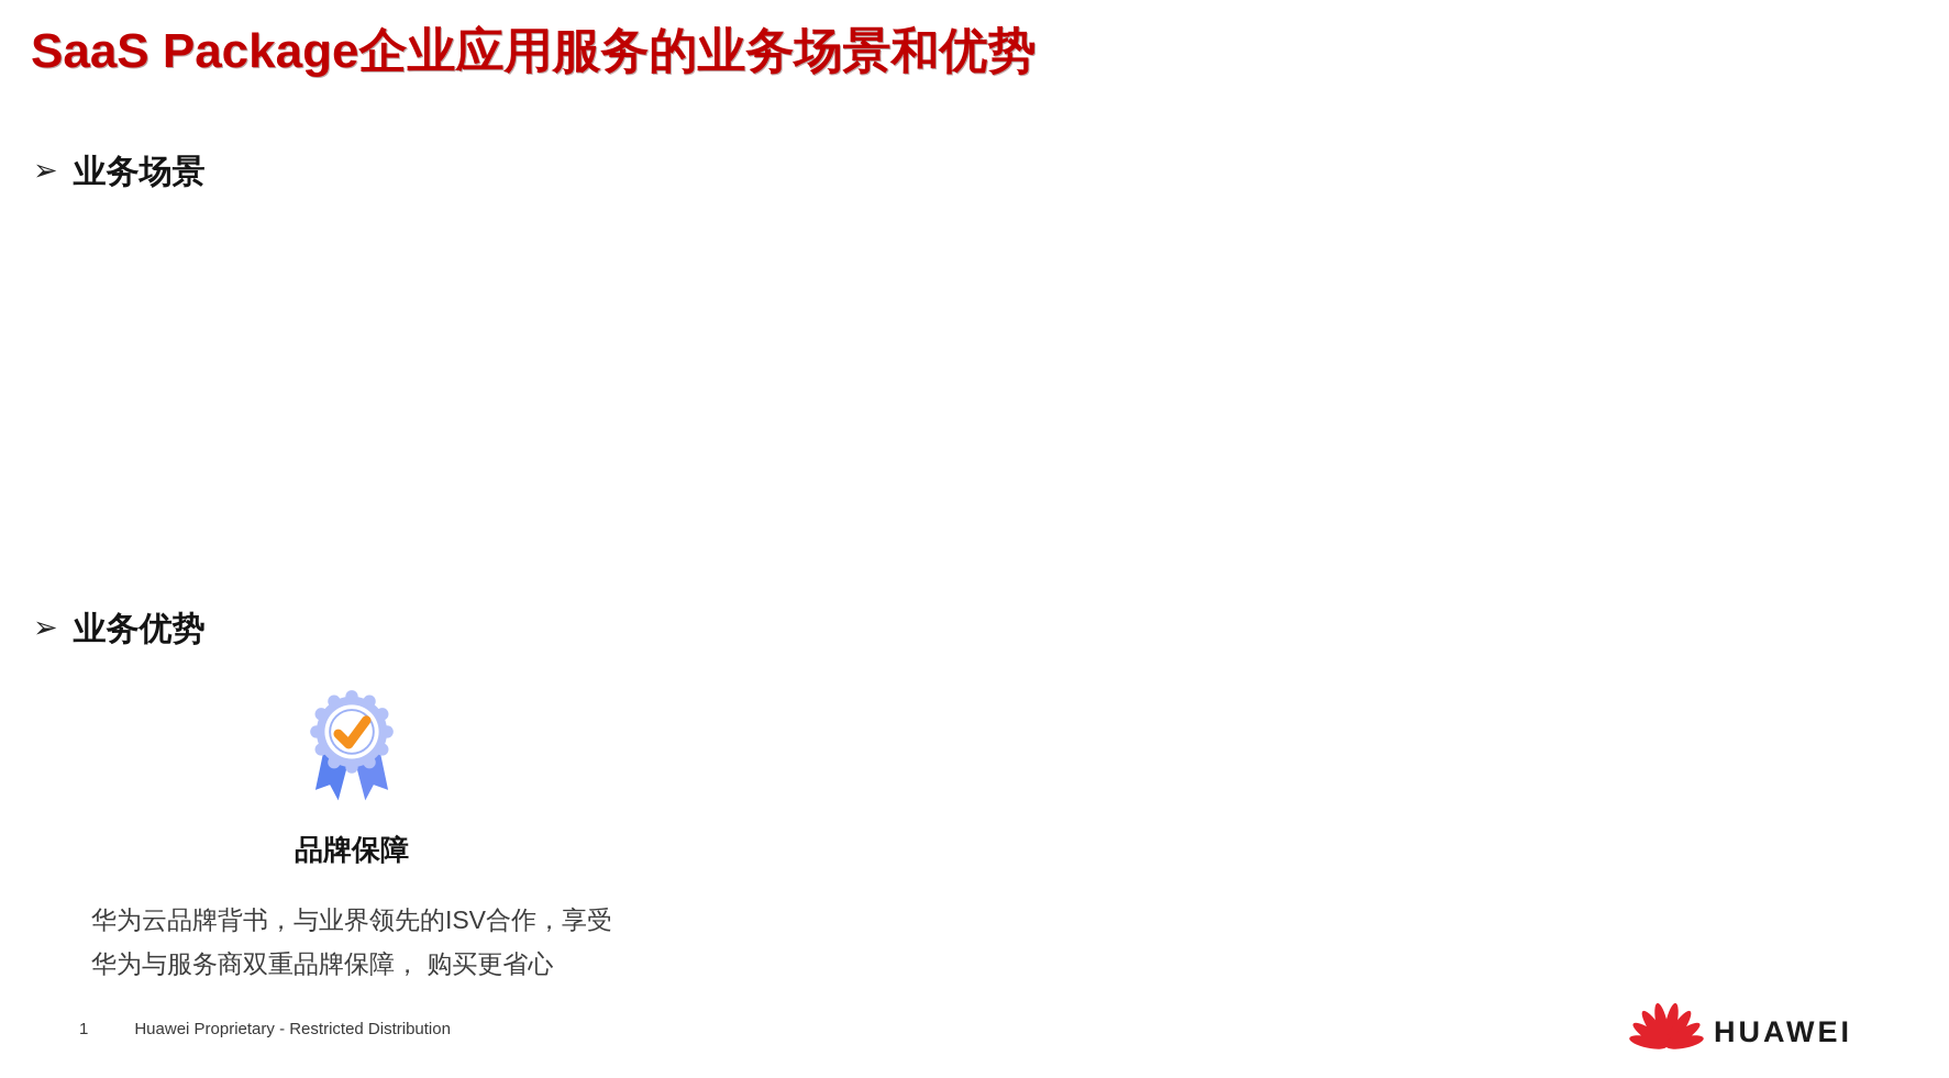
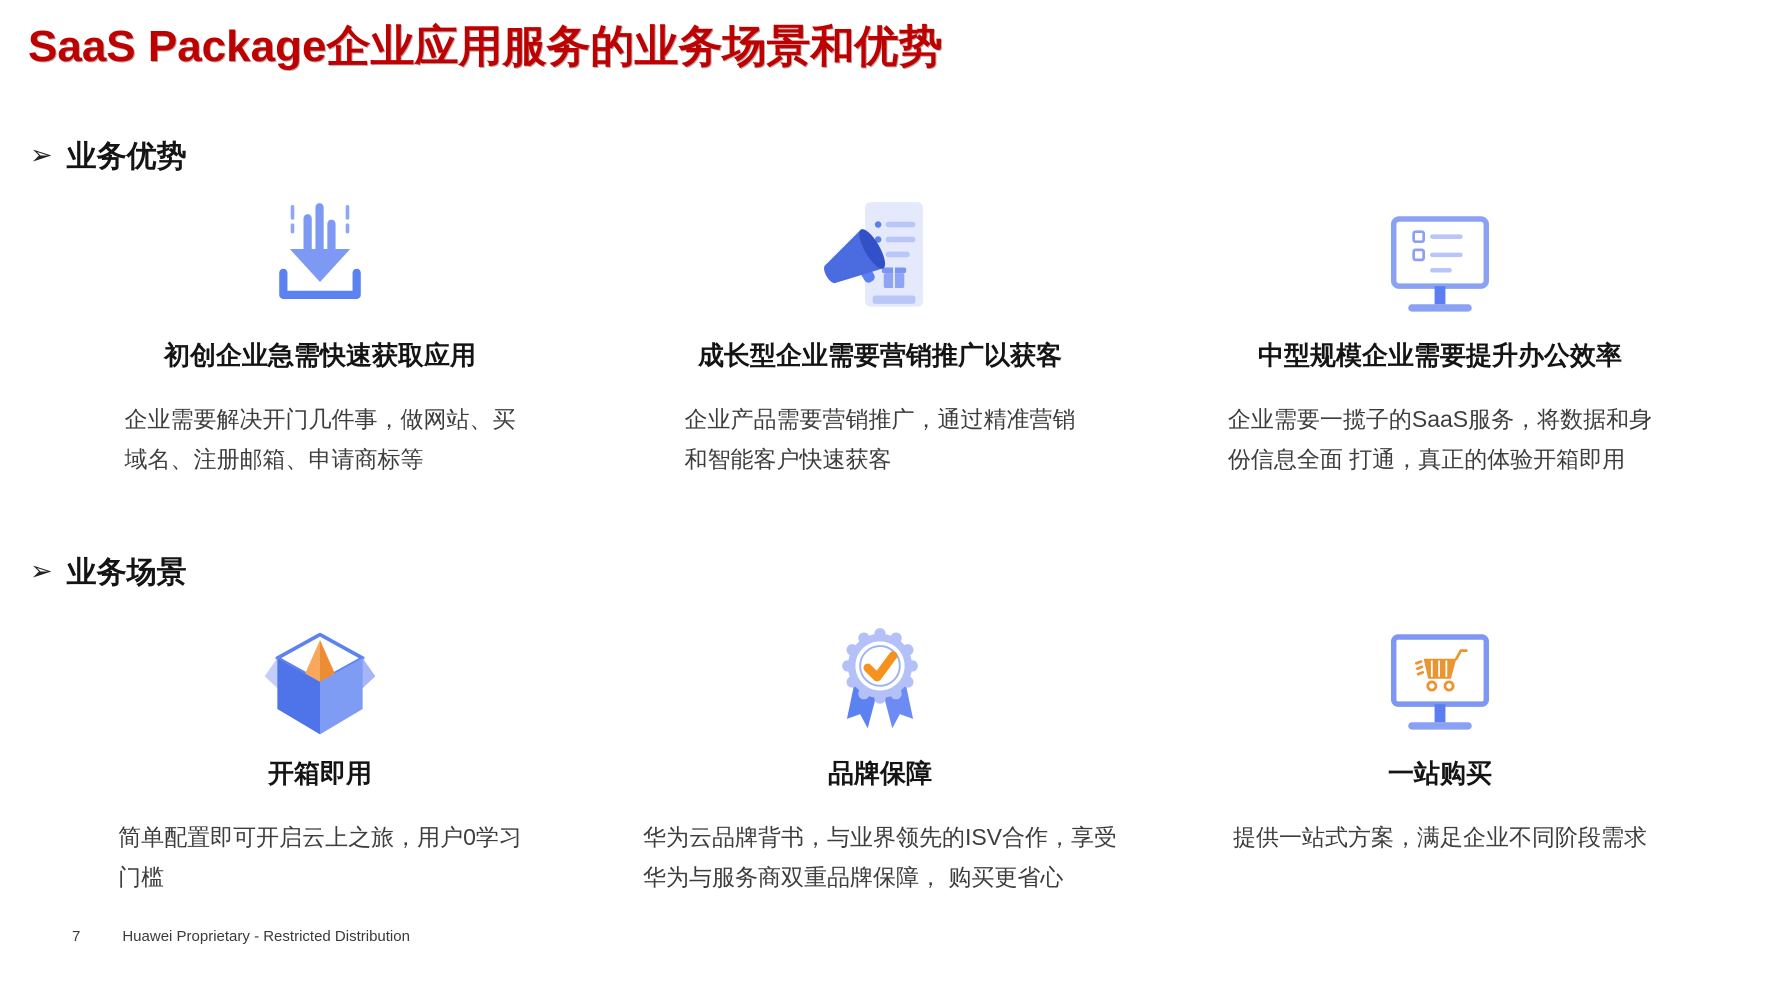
  SaaS Package企业应用服务的业务场景和优势
  ➢
- 业务场景
+ 业务优势
+ 初创企业急需快速获取应用
+ 企业需要解决开门几件事，做网站、买
+ 域名、注册邮箱、申请商标等
+ 成长型企业需要营销推广以获客
+ 企业产品需要营销推广，通过精准营销
+ 和智能客户快速获客
+ 中型规模企业需要提升办公效率
+ 企业需要一揽子的SaaS服务，将数据和身
+ 份信息全面 打通，真正的体验开箱即用
  ➢
- 业务优势
+ 业务场景
+ 开箱即用
+ 简单配置即可开启云上之旅，用户0学习
+ 门槛
  品牌保障
  华为云品牌背书，与业界领先的ISV合作，享受
  华为与服务商双重品牌保障， 购买更省心
+ 一站购买
+ 提供一站式方案，满足企业不同阶段需求
- 1
+ 7
  Huawei Proprietary - Restricted Distribution
- HUAWEI
